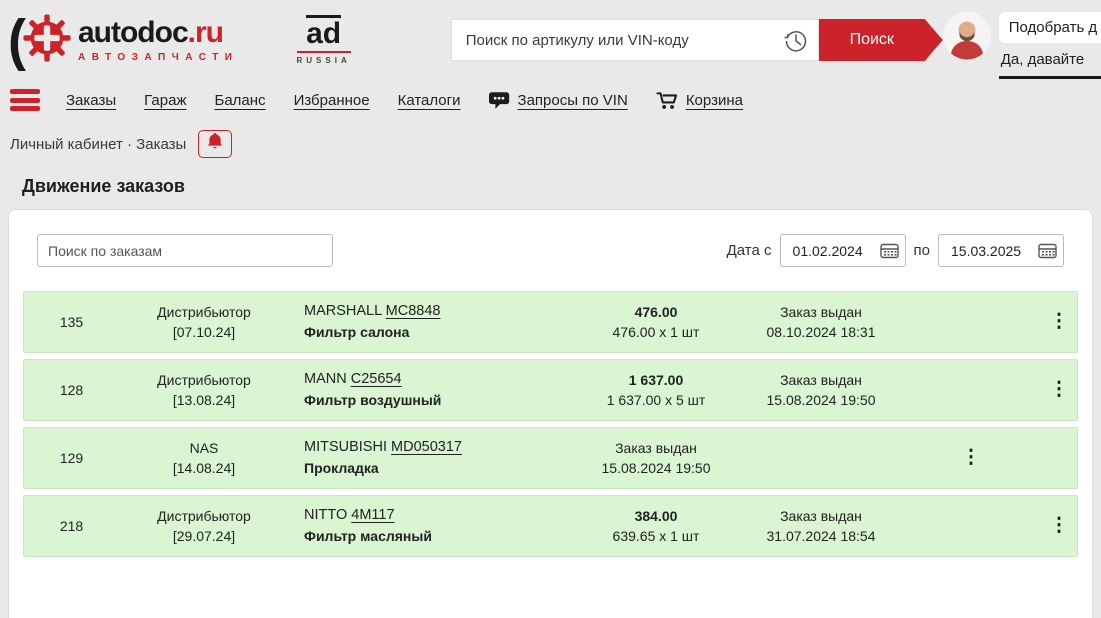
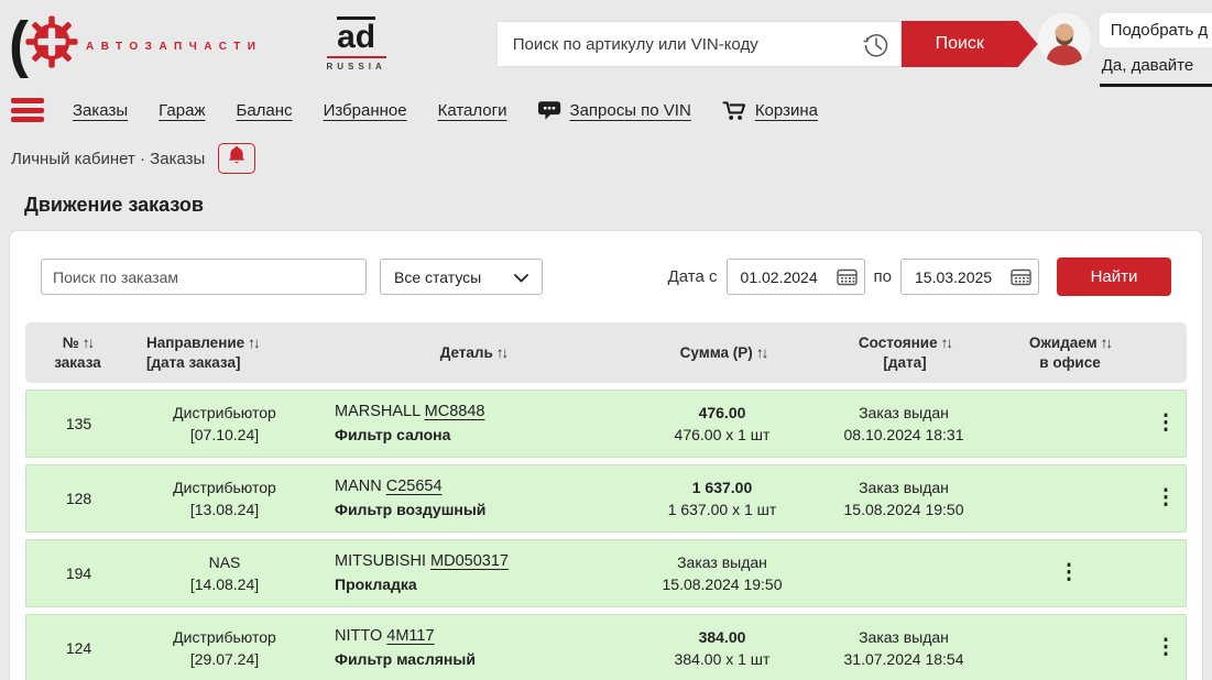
  (
- autodoc.ru
  АВТОЗАПЧАСТИ
  ad
  RUSSIA
  Поиск по артикулу или VIN-коду
  Поиск
  Подобрать д
  Да, давайте
  Заказы
  Гараж
  Баланс
  Избранное
  Каталоги
  Запросы по VIN
  Корзина
  Личный кабинет · Заказы
  Движение заказов
  Поиск по заказам
+ Все статусы
  Дата с
  01.02.2024
  по
  15.03.2025
+ Найти
+ № ↑↓
+ заказа
+ Направление ↑↓
+ [дата заказа]
+ Деталь ↑↓
+ Сумма (Р) ↑↓
+ Состояние ↑↓
+ [дата]
+ Ожидаем ↑↓
+ в офисе
  135
  Дистрибьютор
  [07.10.24]
  MARSHALL MC8848
  Фильтр салона
  476.00
  476.00 x 1 шт
  Заказ выдан
  08.10.2024 18:31
  128
  Дистрибьютор
  [13.08.24]
  MANN C25654
  Фильтр воздушный
  1 637.00
- 1 637.00 x 5 шт
+ 1 637.00 x 1 шт
  Заказ выдан
  15.08.2024 19:50
- 129
+ 194
  NAS
  [14.08.24]
  MITSUBISHI MD050317
  Прокладка
  Заказ выдан
  15.08.2024 19:50
- 218
+ 124
  Дистрибьютор
  [29.07.24]
  NITTO 4M117
  Фильтр масляный
  384.00
- 639.65 x 1 шт
+ 384.00 x 1 шт
  Заказ выдан
  31.07.2024 18:54
